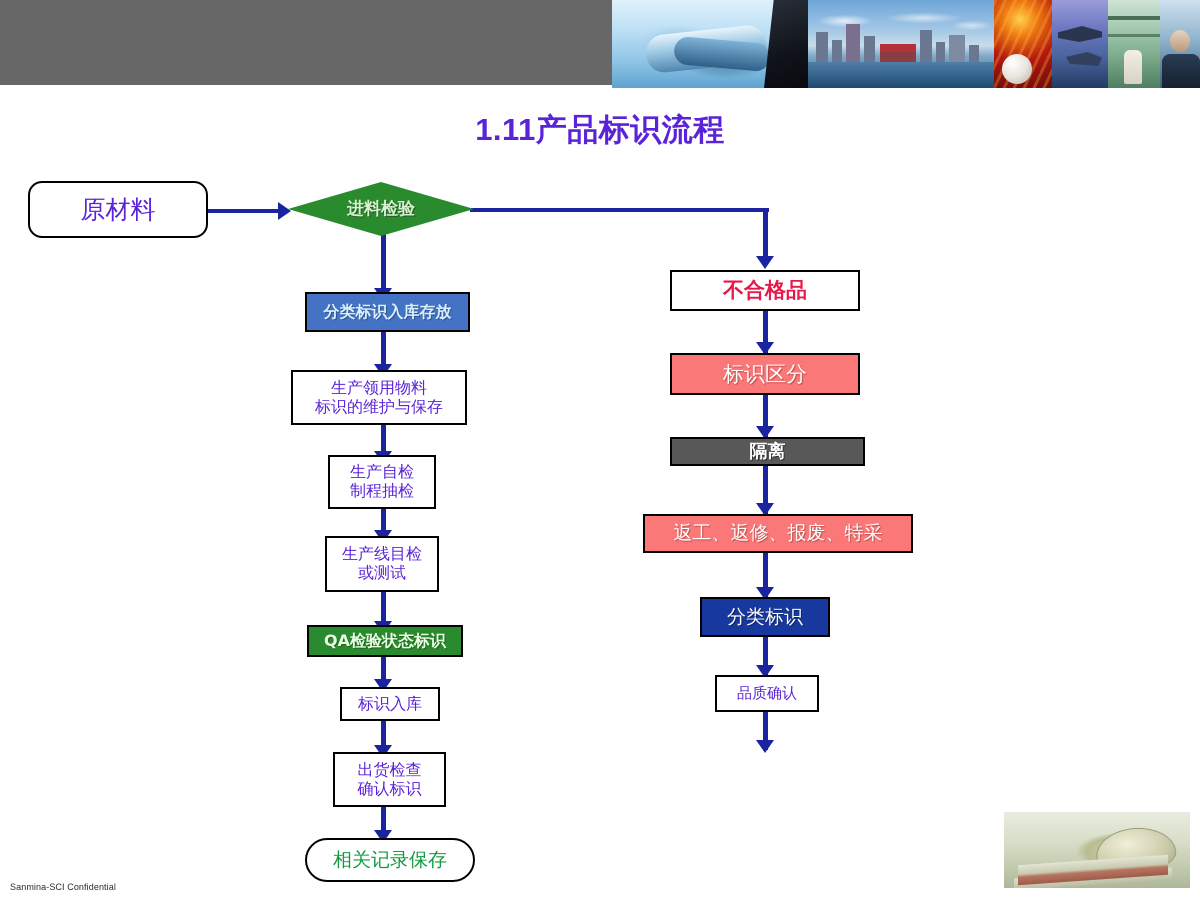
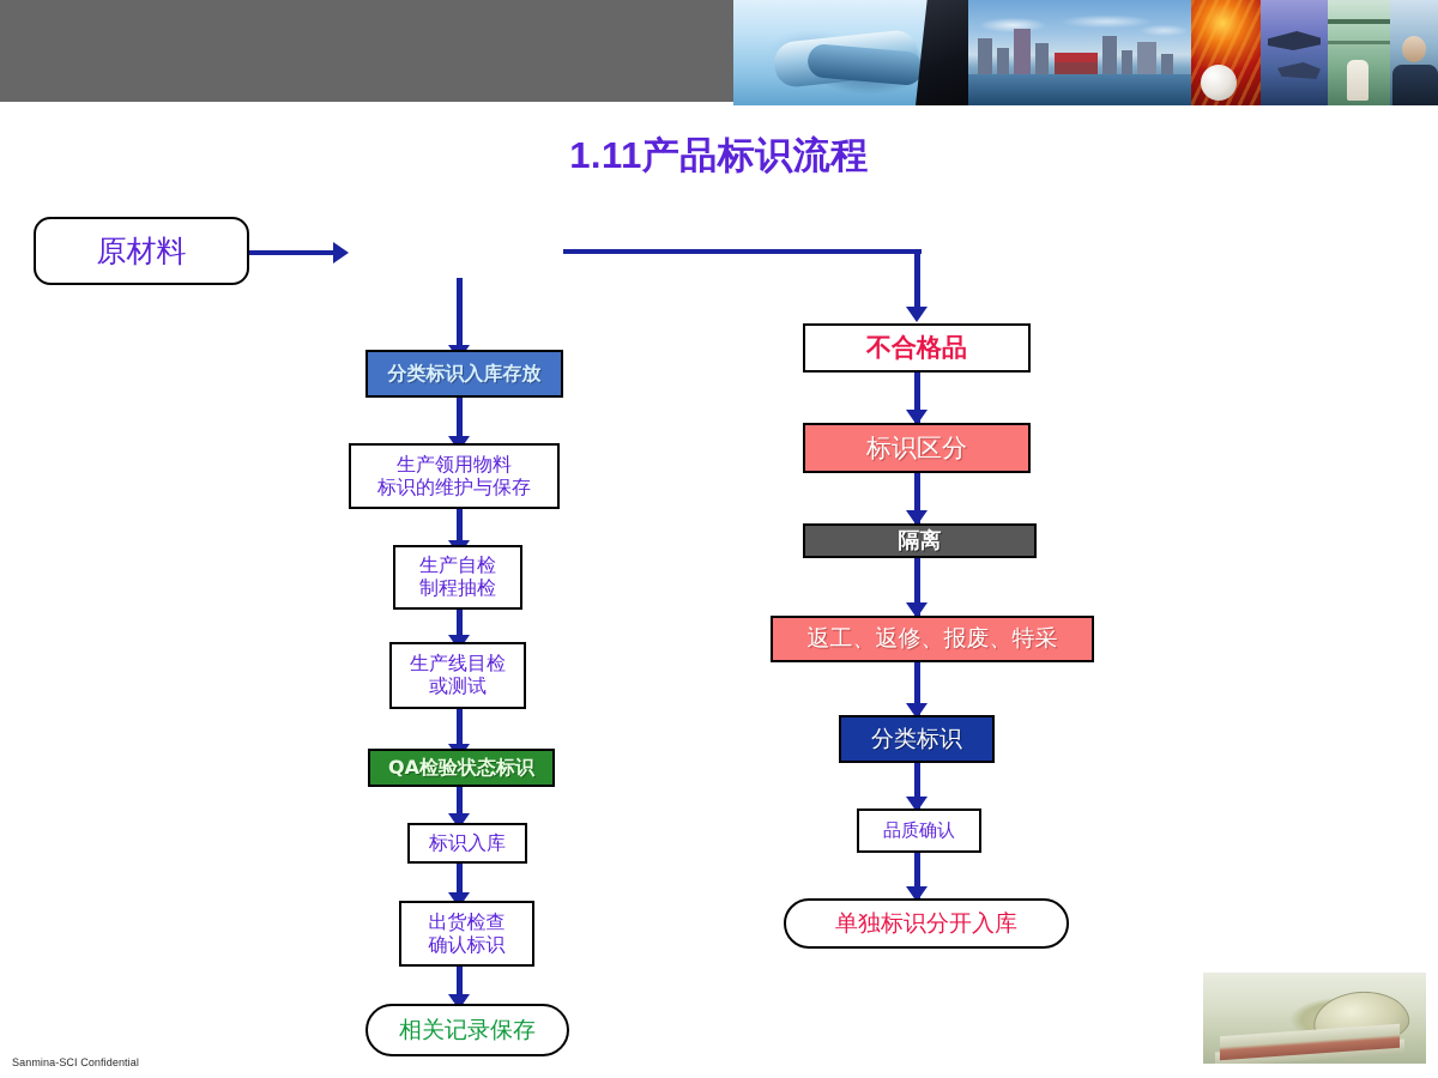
  1.11产品标识流程
  原材料
- 进料检验
  分类标识入库存放
  生产领用物料
  标识的维护与保存
  生产自检
  制程抽检
  生产线目检
  或测试
  QA检验状态标识
  标识入库
  出货检查
  确认标识
  相关记录保存
  不合格品
  标识区分
  隔离
  返工、返修、报废、特采
  分类标识
  品质确认
+ 单独标识分开入库
  Sanmina-SCI Confidential
